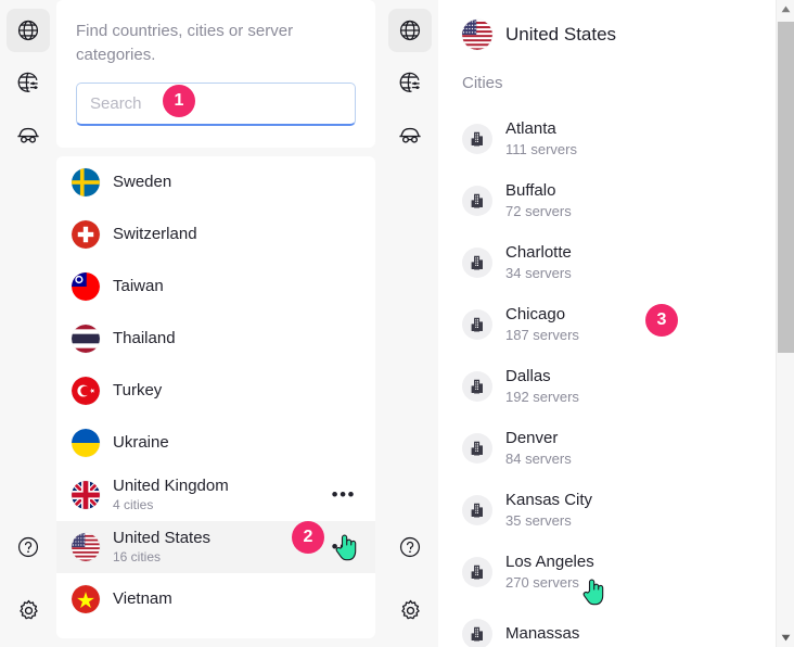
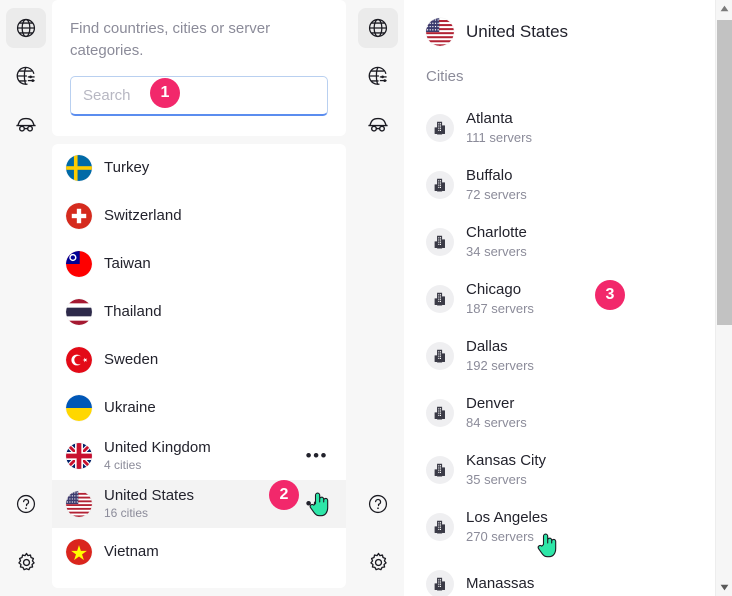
  Find countries, cities or server categories.
  Search
- Sweden
+ Turkey
  Switzerland
  Taiwan
  Thailand
- Turkey
+ Sweden
  Ukraine
  United Kingdom
  4 cities
  •••
  United States
  16 cities
  Vietnam
  United States
  Cities
  Atlanta
  111 servers
  Buffalo
  72 servers
  Charlotte
  34 servers
  Chicago
  187 servers
  Dallas
  192 servers
  Denver
  84 servers
  Kansas City
  35 servers
  Los Angeles
  270 servers
  Manassas
  1
  2
  3
